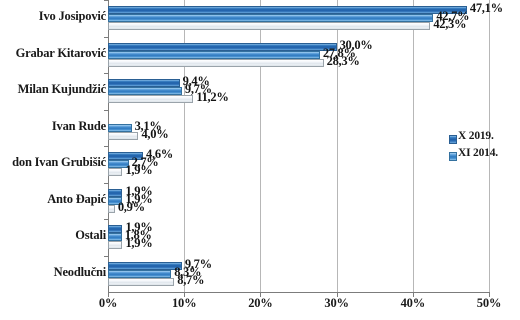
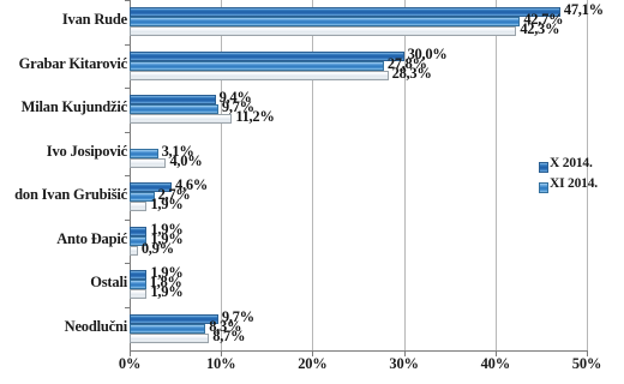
  0%
  10%
  20%
  30%
  40%
  50%
- Ivo Josipović
+ Ivan Rude
  Grabar Kitarović
  Milan Kujundžić
- Ivan Rude
+ Ivo Josipović
  don Ivan Grubišić
  Anto Đapić
  Ostali
  Neodlučni
  47,1%
  42,7%
  42,3%
  30,0%
  27,8%
  28,3%
  9,4%
  9,7%
  11,2%
  3,1%
  4,0%
  4,6%
  2,7%
  1,9%
  1,9%
  1,9%
  0,9%
  1,9%
  1,8%
  1,9%
  9,7%
  8,3%
  8,7%
- X 2019.
+ X 2014.
  XI 2014.
